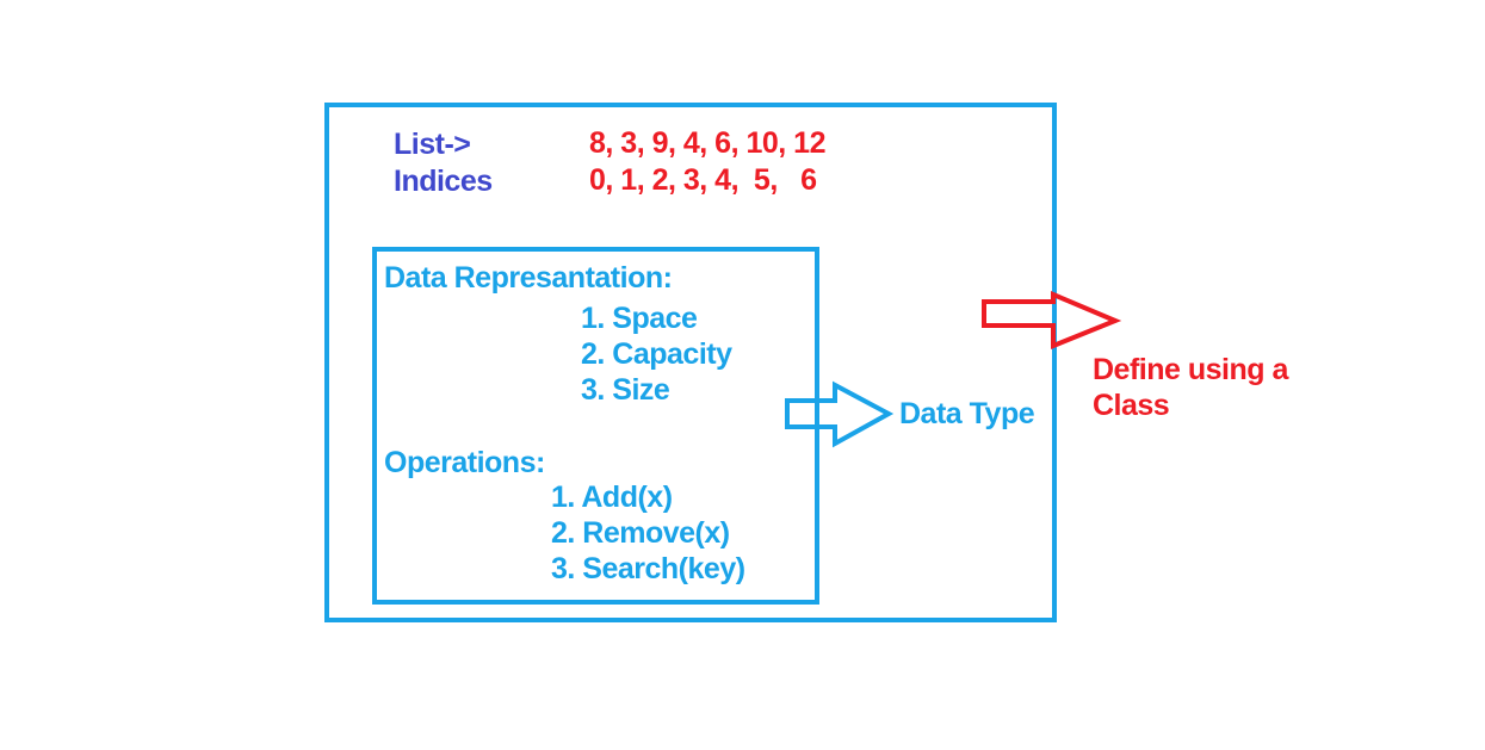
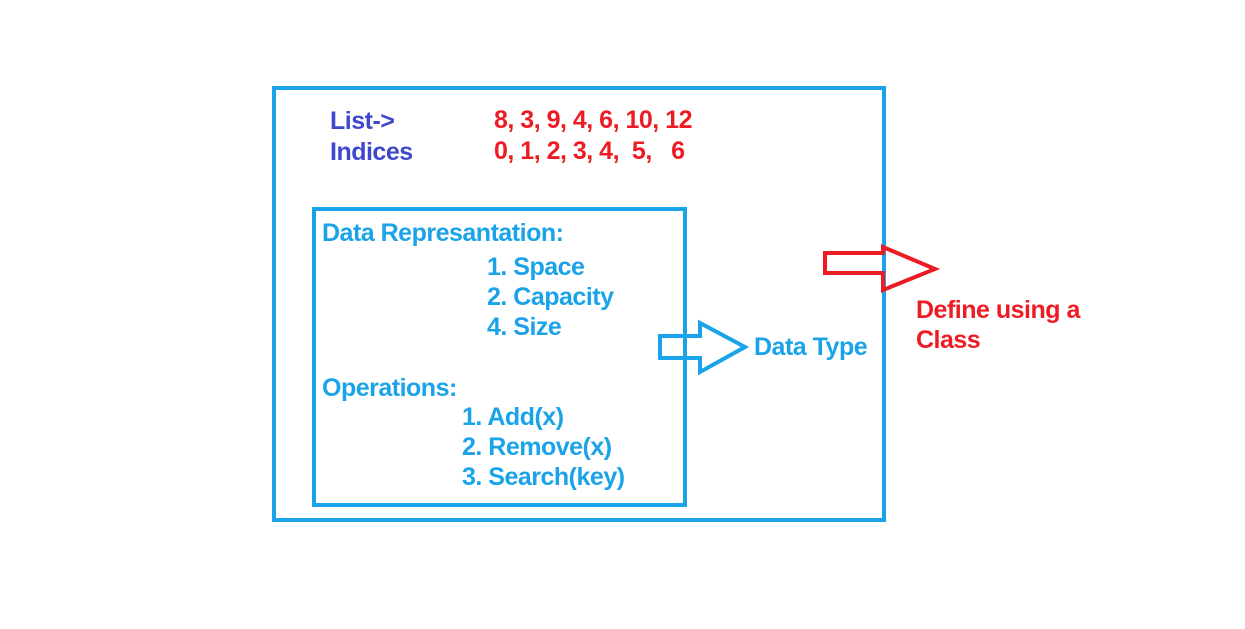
  List->
  8, 3, 9, 4, 6, 10, 12
  Indices
  0, 1, 2, 3, 4, 5, 6
  Data Represantation:
  1. Space
  2. Capacity
- 3. Size
+ 4. Size
  Operations:
  1. Add(x)
  2. Remove(x)
  3. Search(key)
  Data Type
  Define using a
  Class
